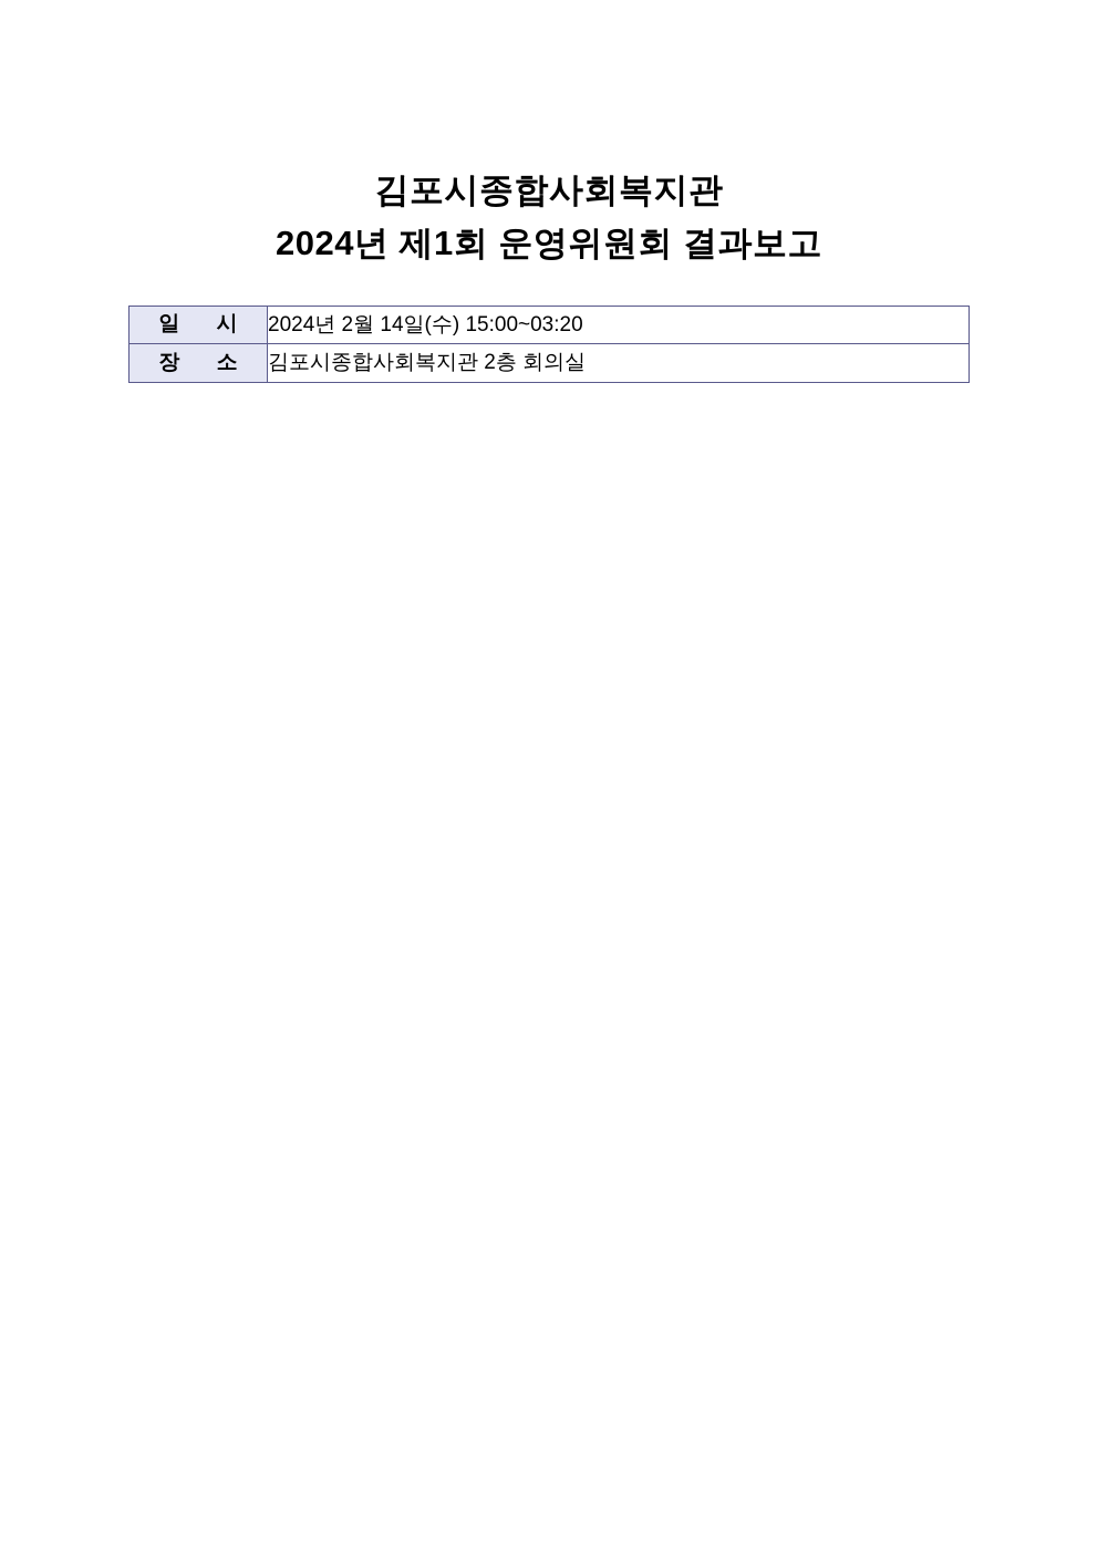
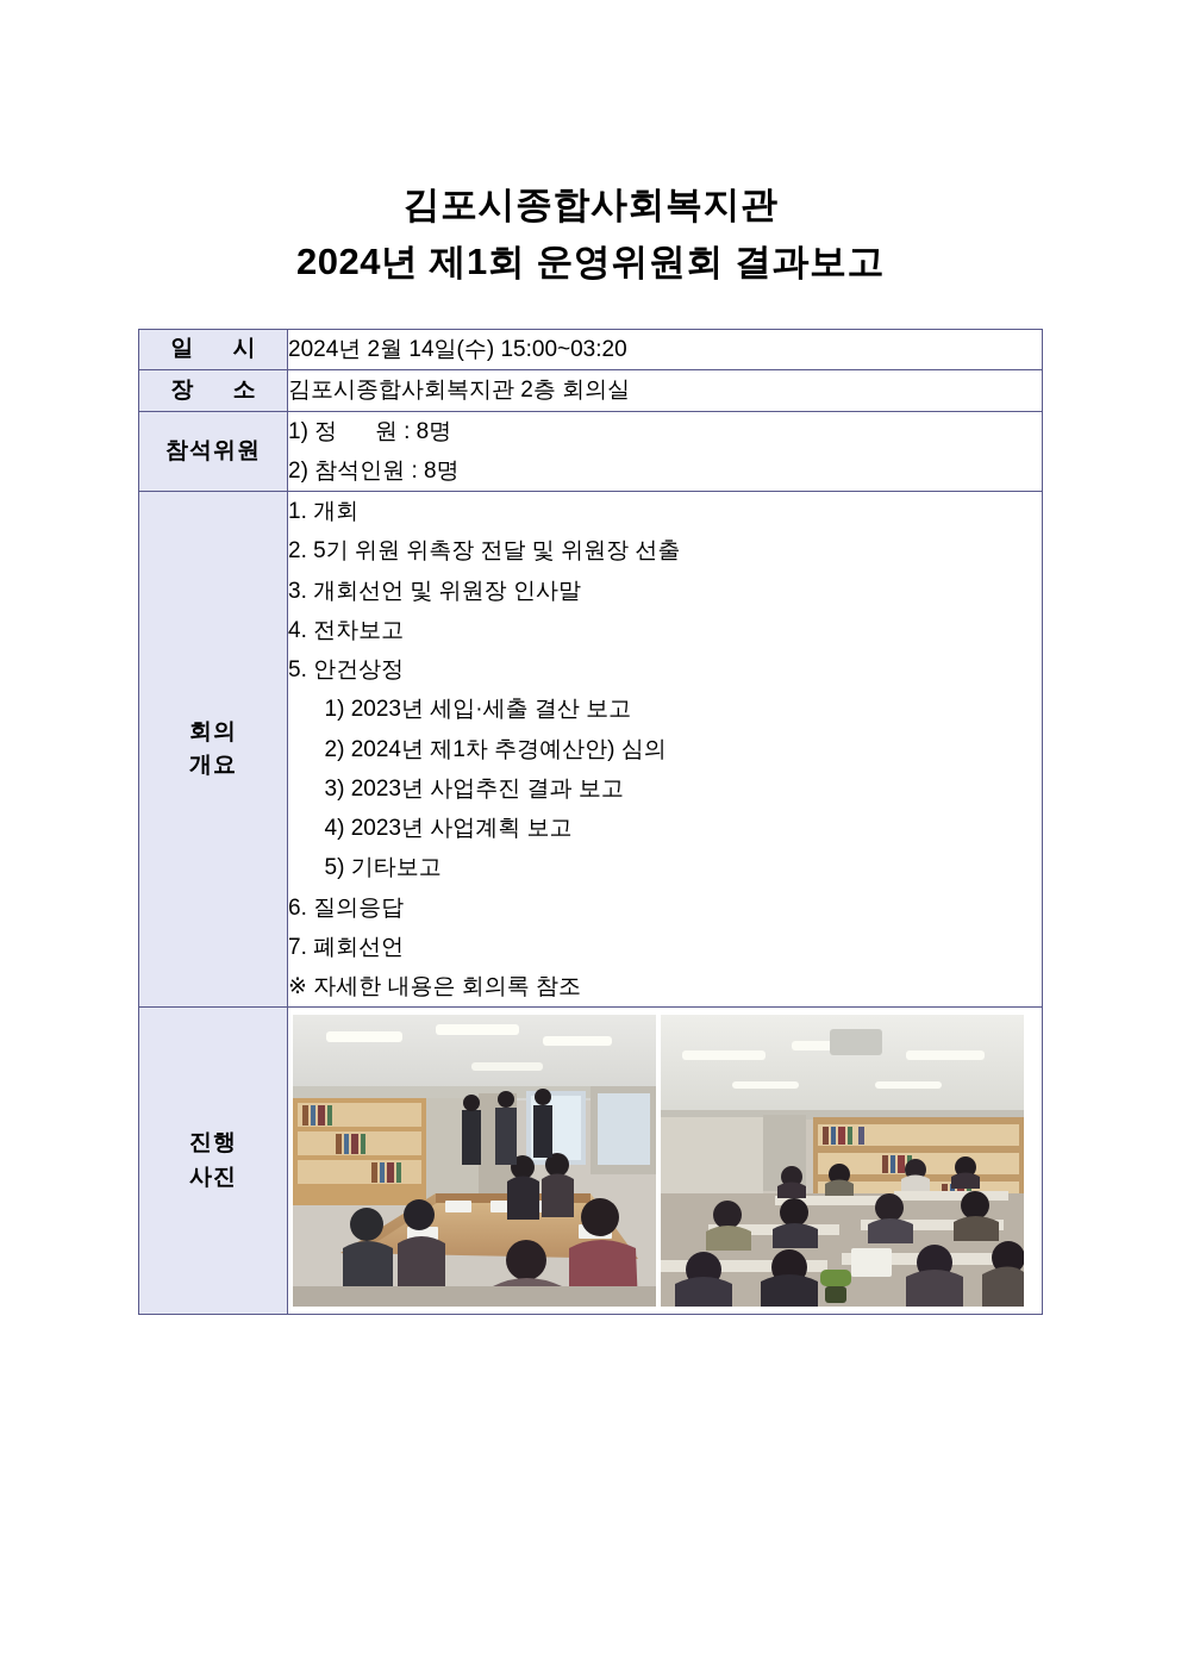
  김포시종합사회복지관
  2024년 제1회 운영위원회 결과보고
  일 시	2024년 2월 14일(수) 15:00~03:20
  장 소	김포시종합사회복지관 2층 회의실
+ 참석위원	1) 정 원 : 8명 2) 참석인원 : 8명
+ 회의 개요	1. 개회 2. 5기 위원 위촉장 전달 및 위원장 선출 3. 개회선언 및 위원장 인사말 4. 전차보고 5. 안건상정 1) 2023년 세입·세출 결산 보고 2) 2024년 제1차 추경예산안) 심의 3) 2023년 사업추진 결과 보고 4) 2023년 사업계획 보고 5) 기타보고 6. 질의응답 7. 폐회선언 ※ 자세한 내용은 회의록 참조
+ 진행 사진
